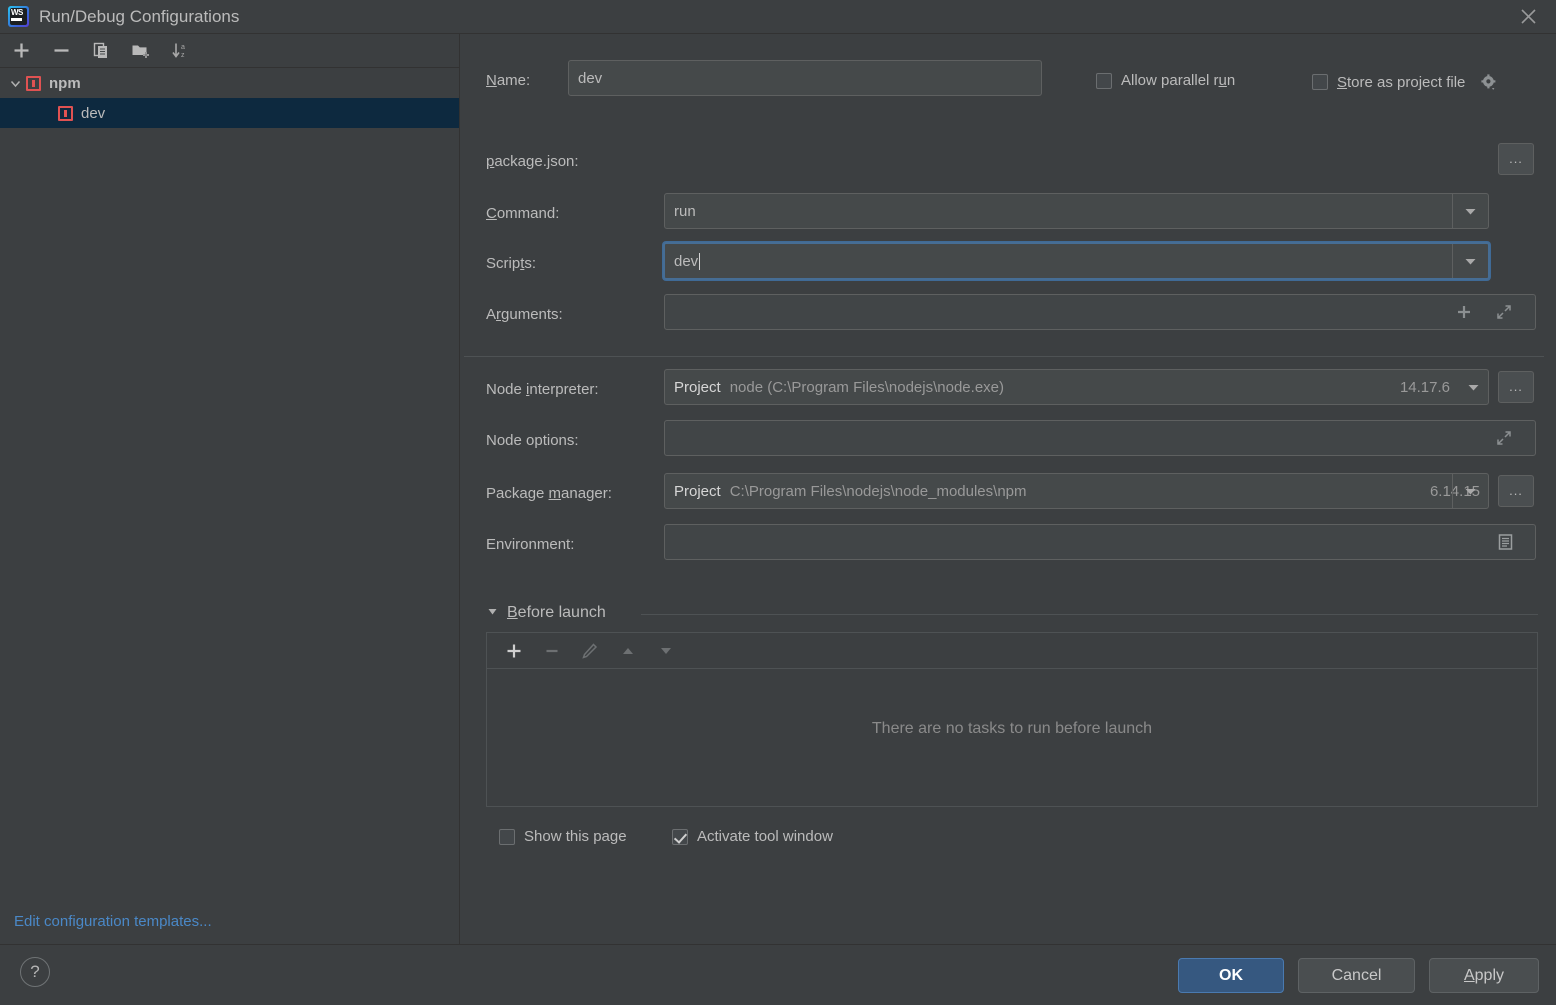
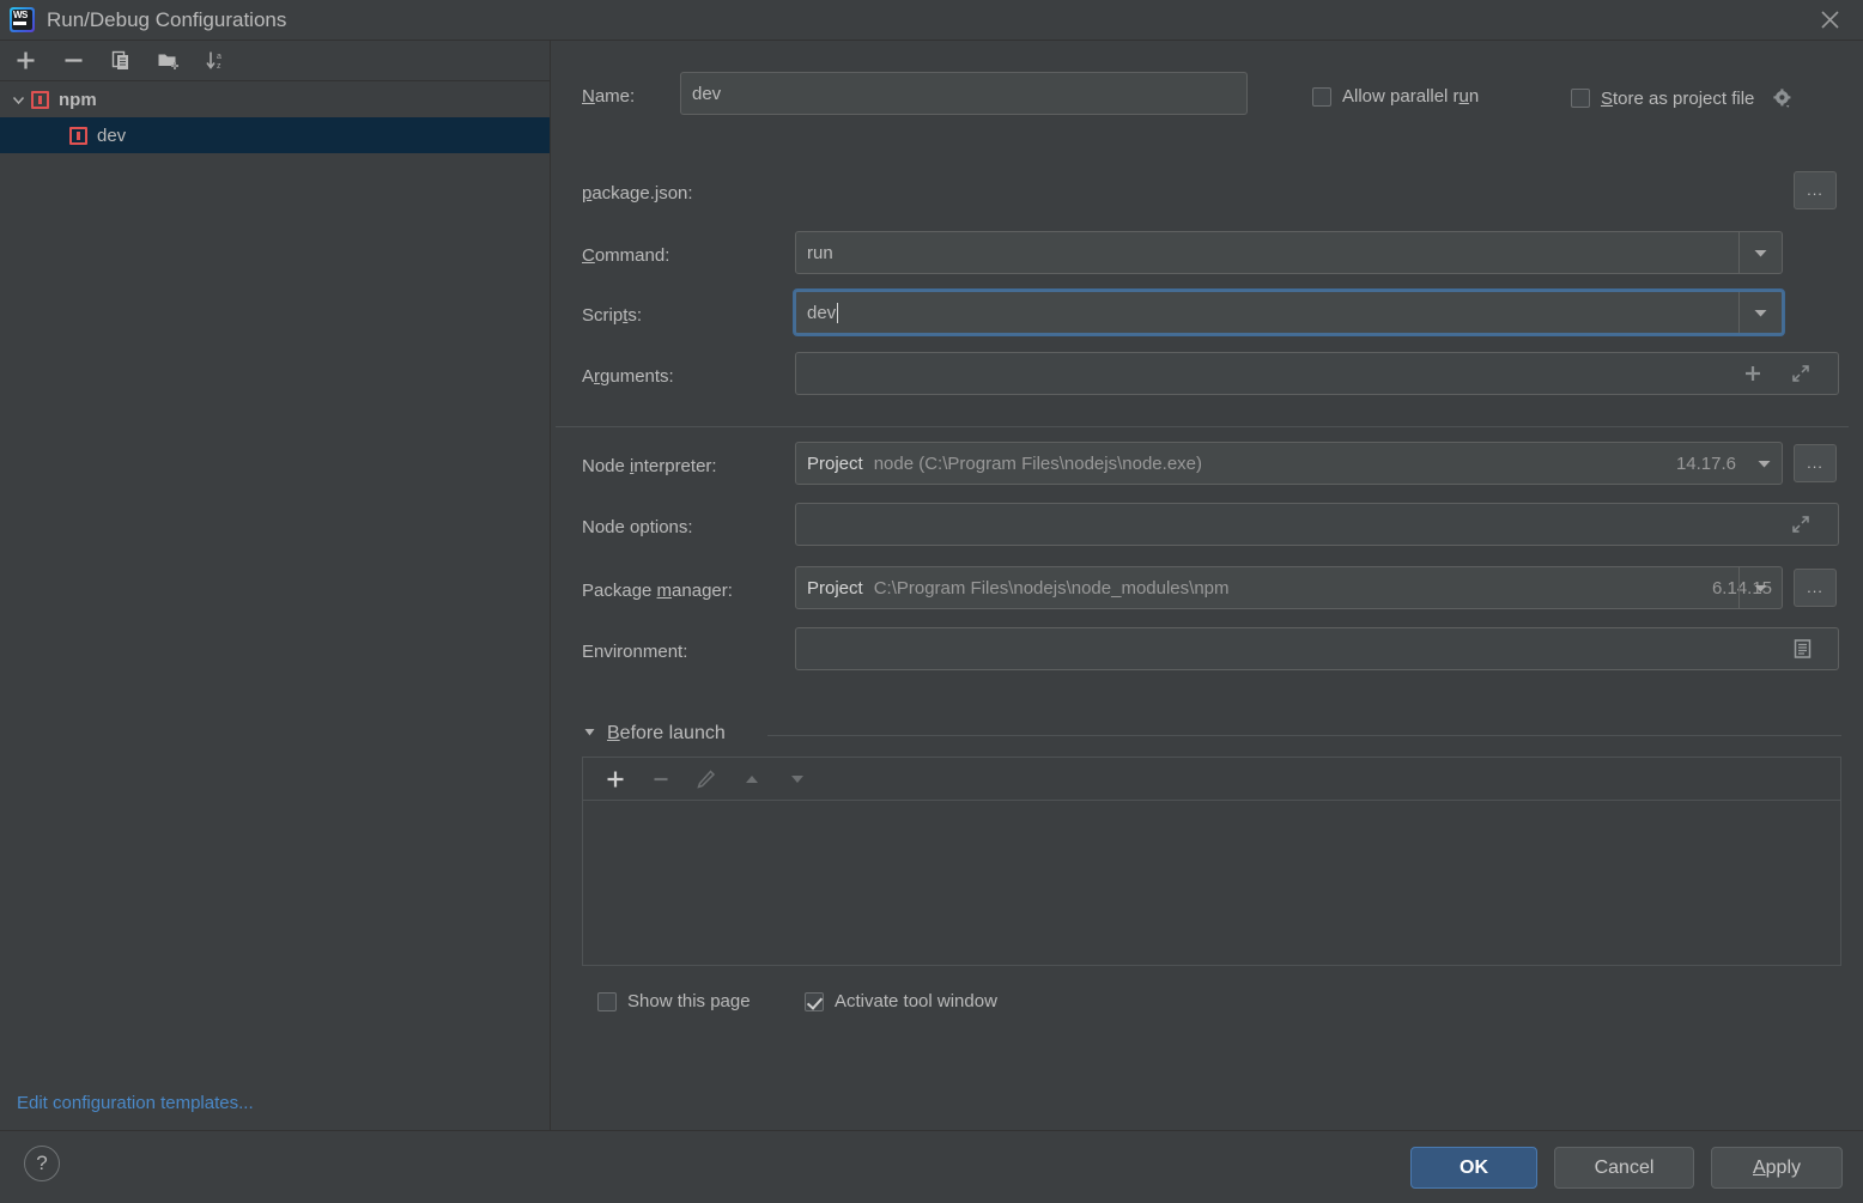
  WS
  Run/Debug Configurations
  npm
  dev
  Edit configuration templates...
  Name:
  dev
  Allow parallel run
  Store as project file
  package.json:
  ...
  Command:
  run
  Scripts:
  dev
  Arguments:
  Node interpreter:
  Project
  node (C:\Program Files\nodejs\node.exe)
  14.17.6
  ...
  Node options:
  Package manager:
  Project
  C:\Program Files\nodejs\node_modules\npm
  6.14.15
  ...
  Environment:
  Before launch
- There are no tasks to run before launch
  Show this page
  Activate tool window
  ?
  OK
  Cancel
  A
  pply
